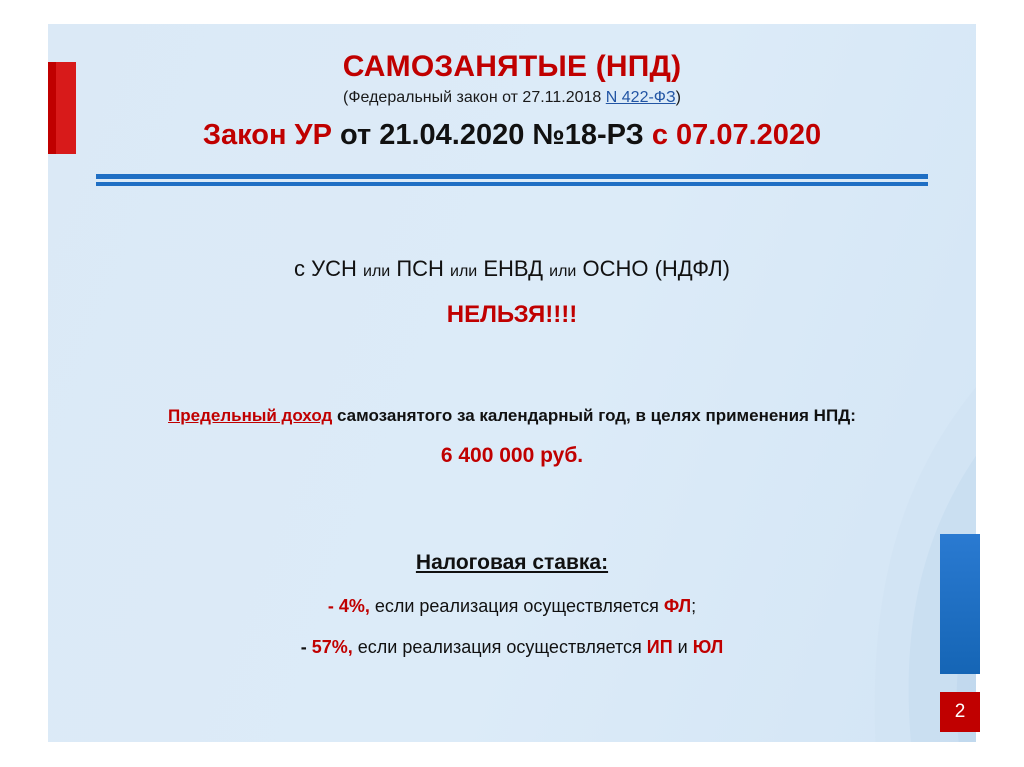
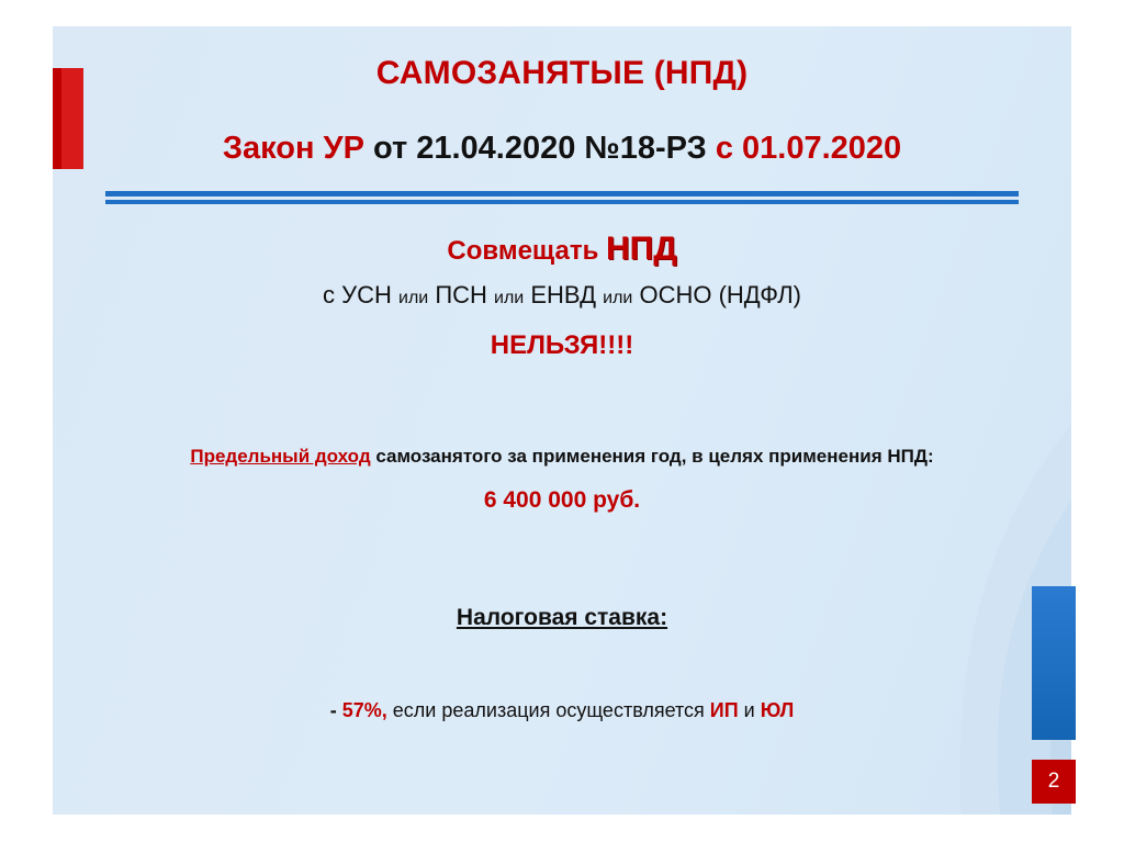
  САМОЗАНЯТЫЕ (НПД)
- (Федеральный закон от 27.11.2018 N 422-ФЗ)
- Закон УР от 21.04.2020 №18-РЗ с 07.07.2020
+ Закон УР от 21.04.2020 №18-РЗ с 01.07.2020
+ Совмещать НПД
  с УСН или ПСН или ЕНВД или ОСНО (НДФЛ)
  НЕЛЬЗЯ!!!!
- Предельный доход самозанятого за календарный год, в целях применения НПД:
+ Предельный доход самозанятого за применения год, в целях применения НПД:
  6 400 000 руб.
  Налоговая ставка:
- - 4%, если реализация осуществляется ФЛ;
  - 57%, если реализация осуществляется ИП и ЮЛ
  2
